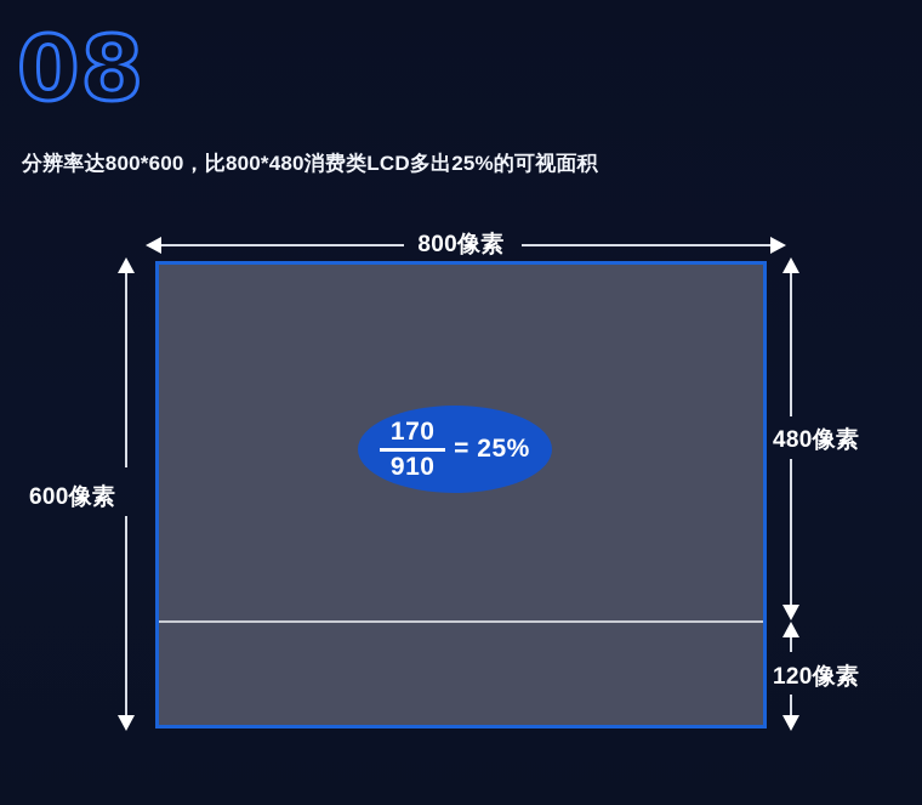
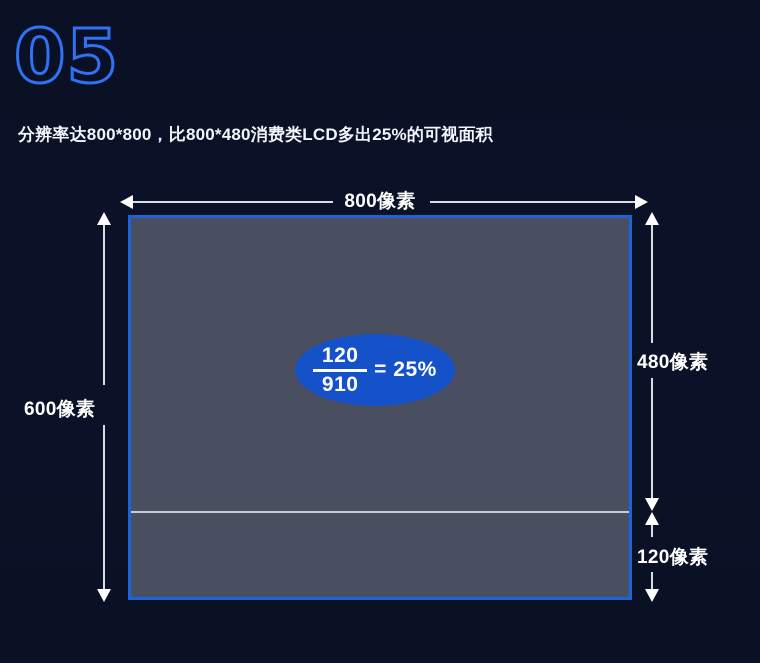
- 08
+ 05
- 分辨率达800*600，比800*480消费类LCD多出25%的可视面积
+ 分辨率达800*800，比800*480消费类LCD多出25%的可视面积
  800像素
  600像素
  480像素
  120像素
- 170
+ 120
  910
  = 25%
